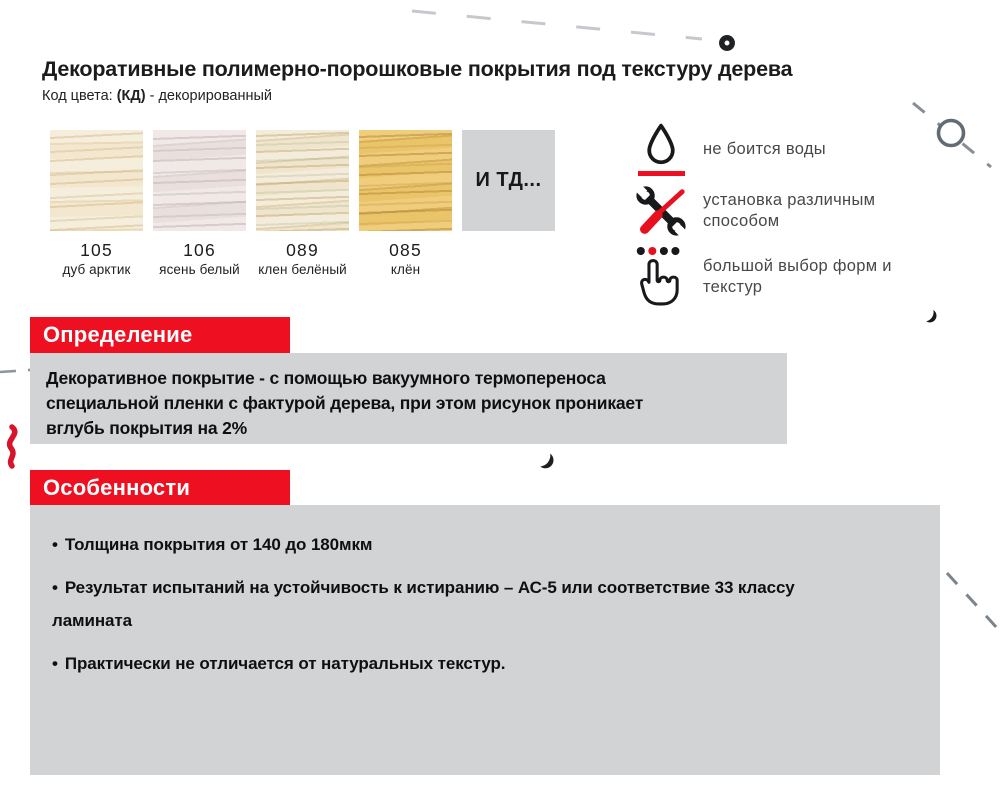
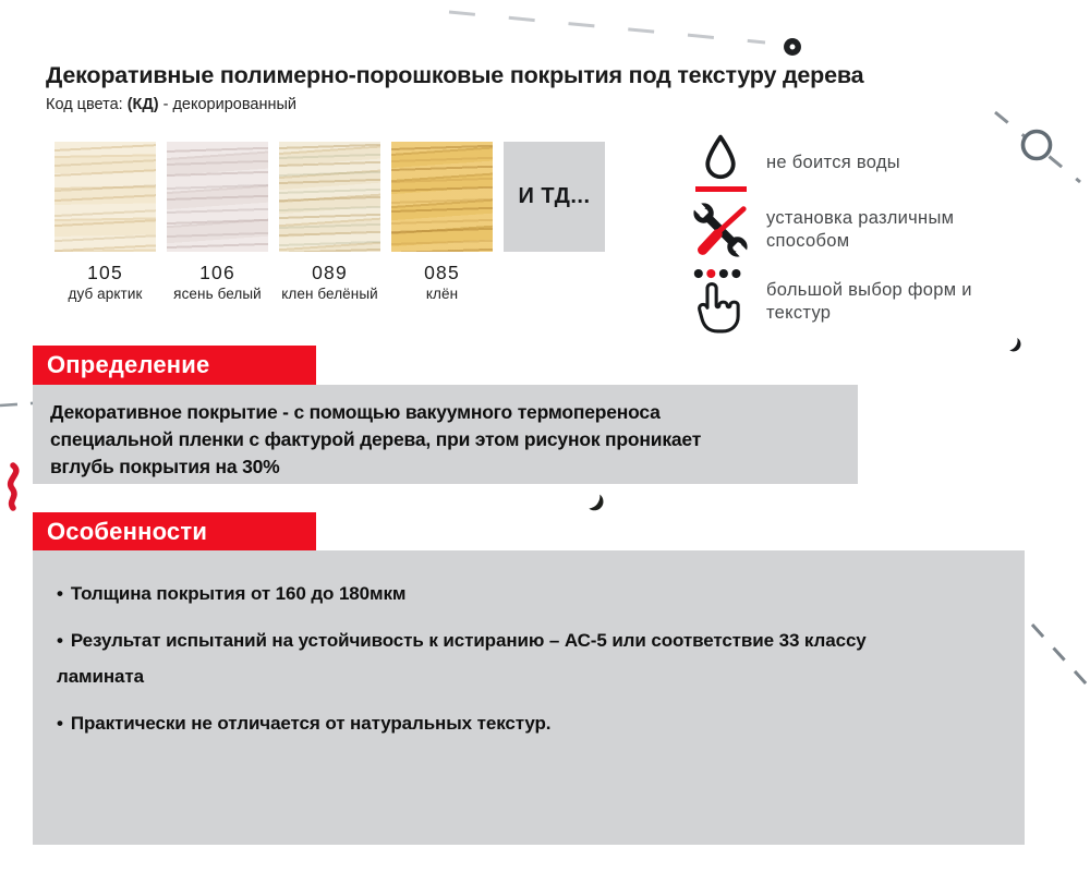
  Декоративные полимерно-порошковые покрытия под текстуру дерева
  Код цвета: (КД) - декорированный
  105
  дуб арктик
  106
  ясень белый
  089
  клен белёный
  085
  клён
  И ТД...
  не боится воды
  установка различным способом
  большой выбор форм и текстур
  Определение
- Декоративное покрытие - с помощью вакуумного термопереноса специальной пленки с фактурой дерева, при этом рисунок проникает вглубь покрытия на 2%
+ Декоративное покрытие - с помощью вакуумного термопереноса специальной пленки с фактурой дерева, при этом рисунок проникает вглубь покрытия на 30%
  Особенности
- Толщина покрытия от 140 до 180мкм
+ Толщина покрытия от 160 до 180мкм
  Результат испытаний на устойчивость к истиранию – АС-5 или соответствие 33 классу ламината
  Практически не отличается от натуральных текстур.
